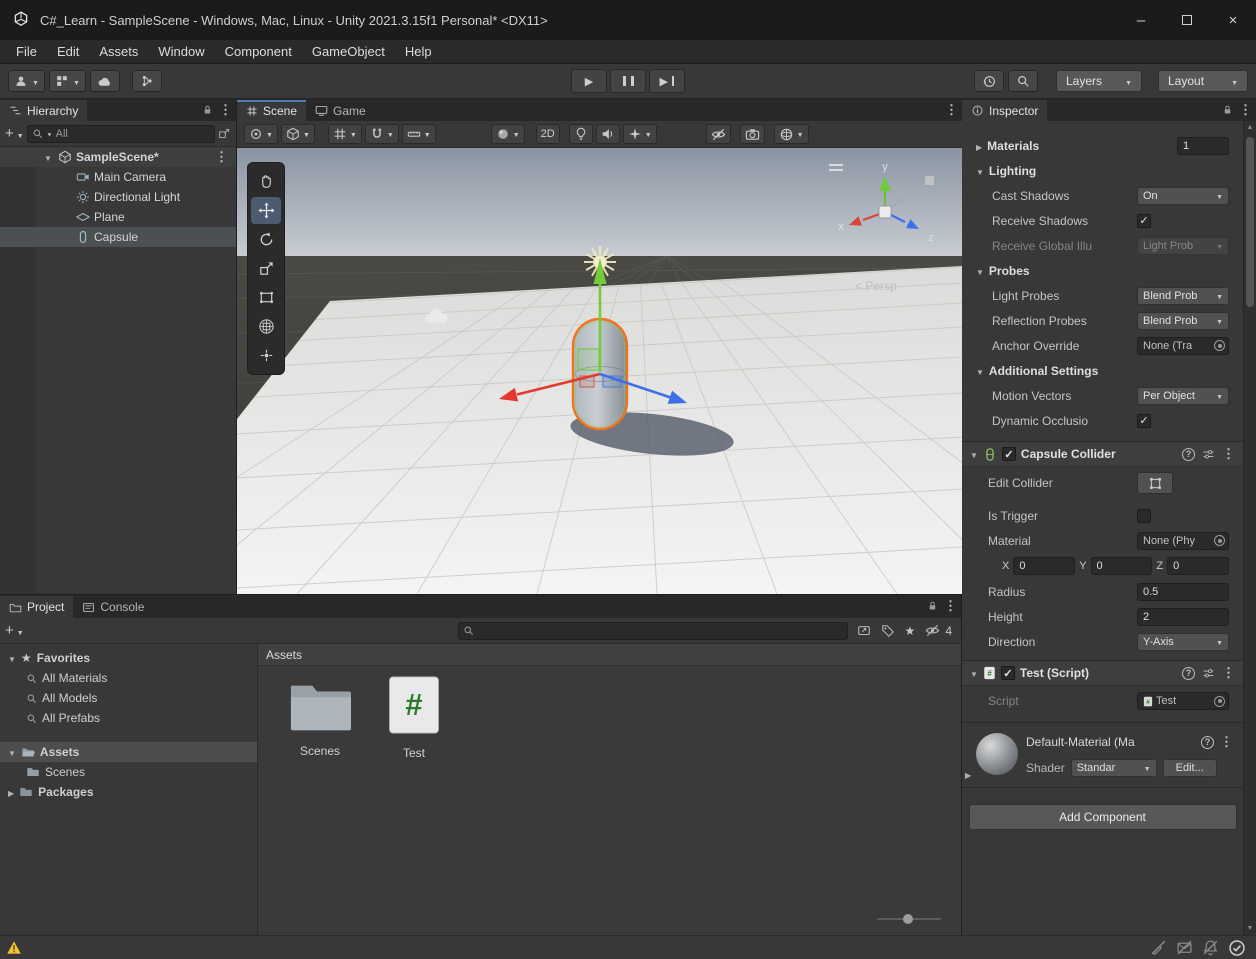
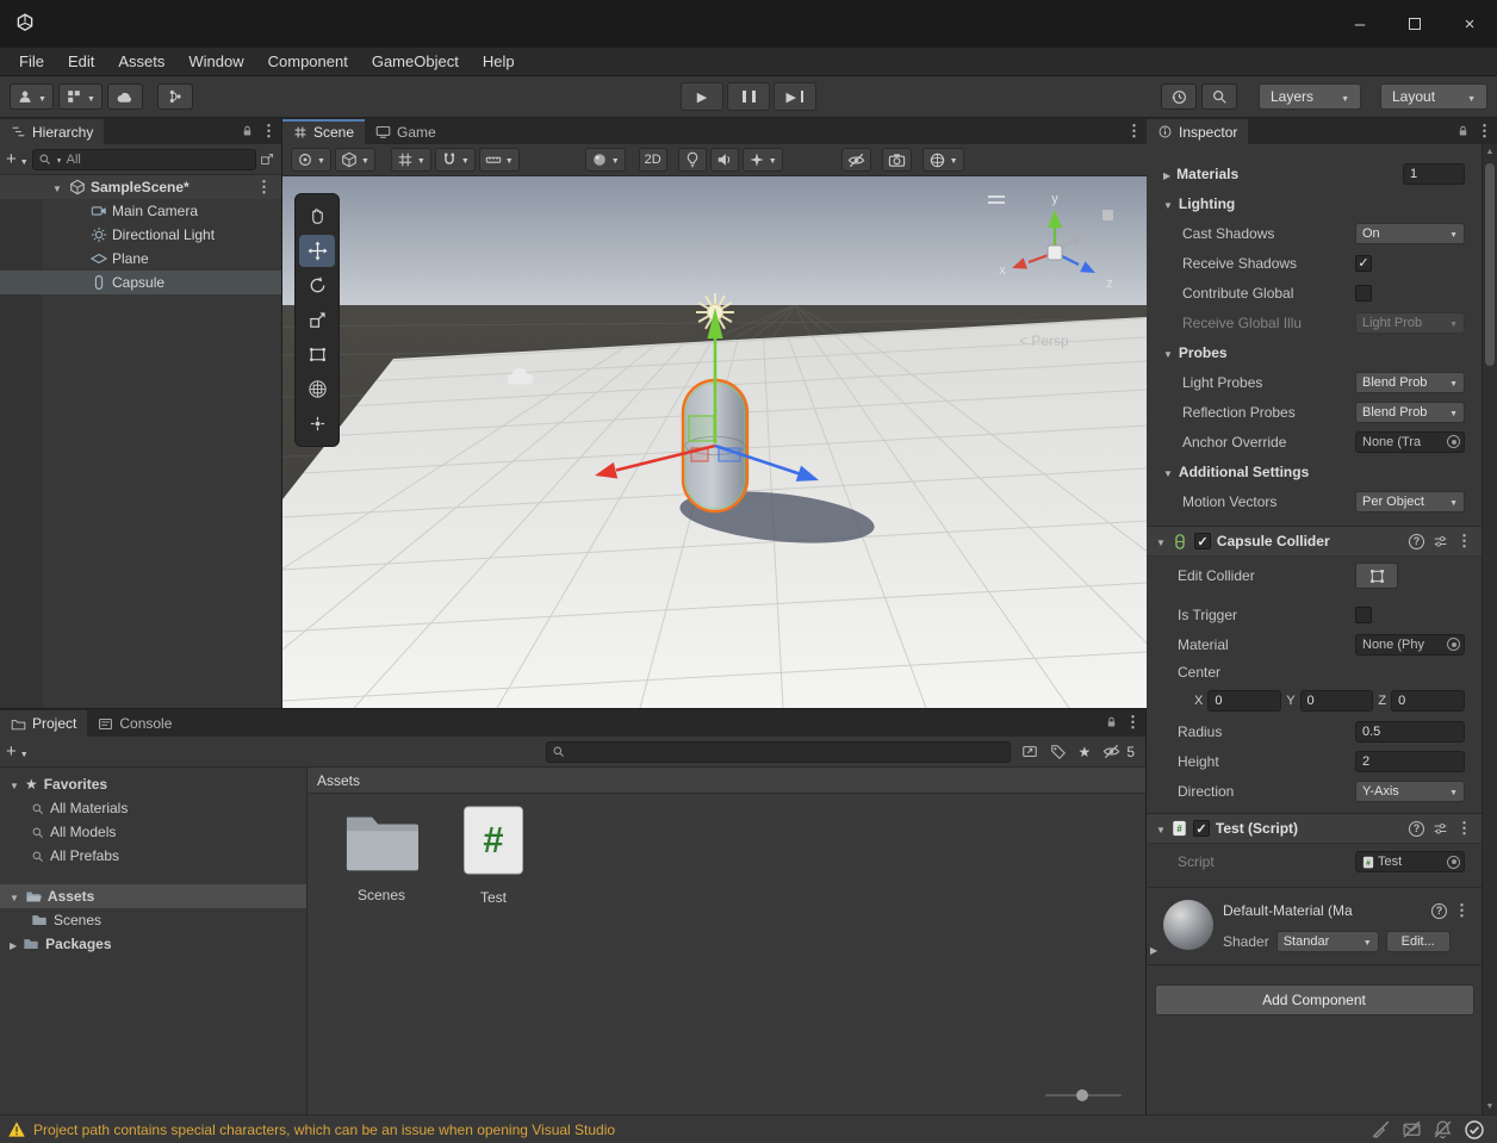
- C#_Learn - SampleScene - Windows, Mac, Linux - Unity 2021.3.15f1 Personal* <DX11>
  –
  ×
  File
  Edit
  Assets
  Window
  Component
  GameObject
  Help
  Layers
  Layout
  Hierarchy
  All
  SampleScene*
  Main Camera
  Directional Light
  Plane
  Capsule
  Scene
  Game
  2D
  y
  x
  z
  < Persp
  Project
  Console
- 4
+ 5
  Favorites
  All Materials
  All Models
  All Prefabs
  Assets
  Scenes
  Packages
  Assets
  Scenes
  #
  Test
  Inspector
  Materials
  1
  Lighting
  Cast Shadows
  On
  Receive Shadows
+ Contribute Global
  Receive Global Illu
  Light Prob
  Probes
  Light Probes
  Blend Prob
  Reflection Probes
  Blend Prob
  Anchor Override
  None (Tra
  Additional Settings
  Motion Vectors
  Per Object
- Dynamic Occlusio
  Capsule Collider
  ?
  Edit Collider
  Is Trigger
  Material
  None (Phy
+ Center
  X
  0
  Y
  0
  Z
  0
  Radius
  0.5
  Height
  2
  Direction
  Y-Axis
  #
  Test (Script)
  ?
  Script
  Test
  Default-Material (Ma
  ?
  Shader
  Standar
  Edit...
  Add Component
+ Project path contains special characters, which can be an issue when opening Visual Studio
